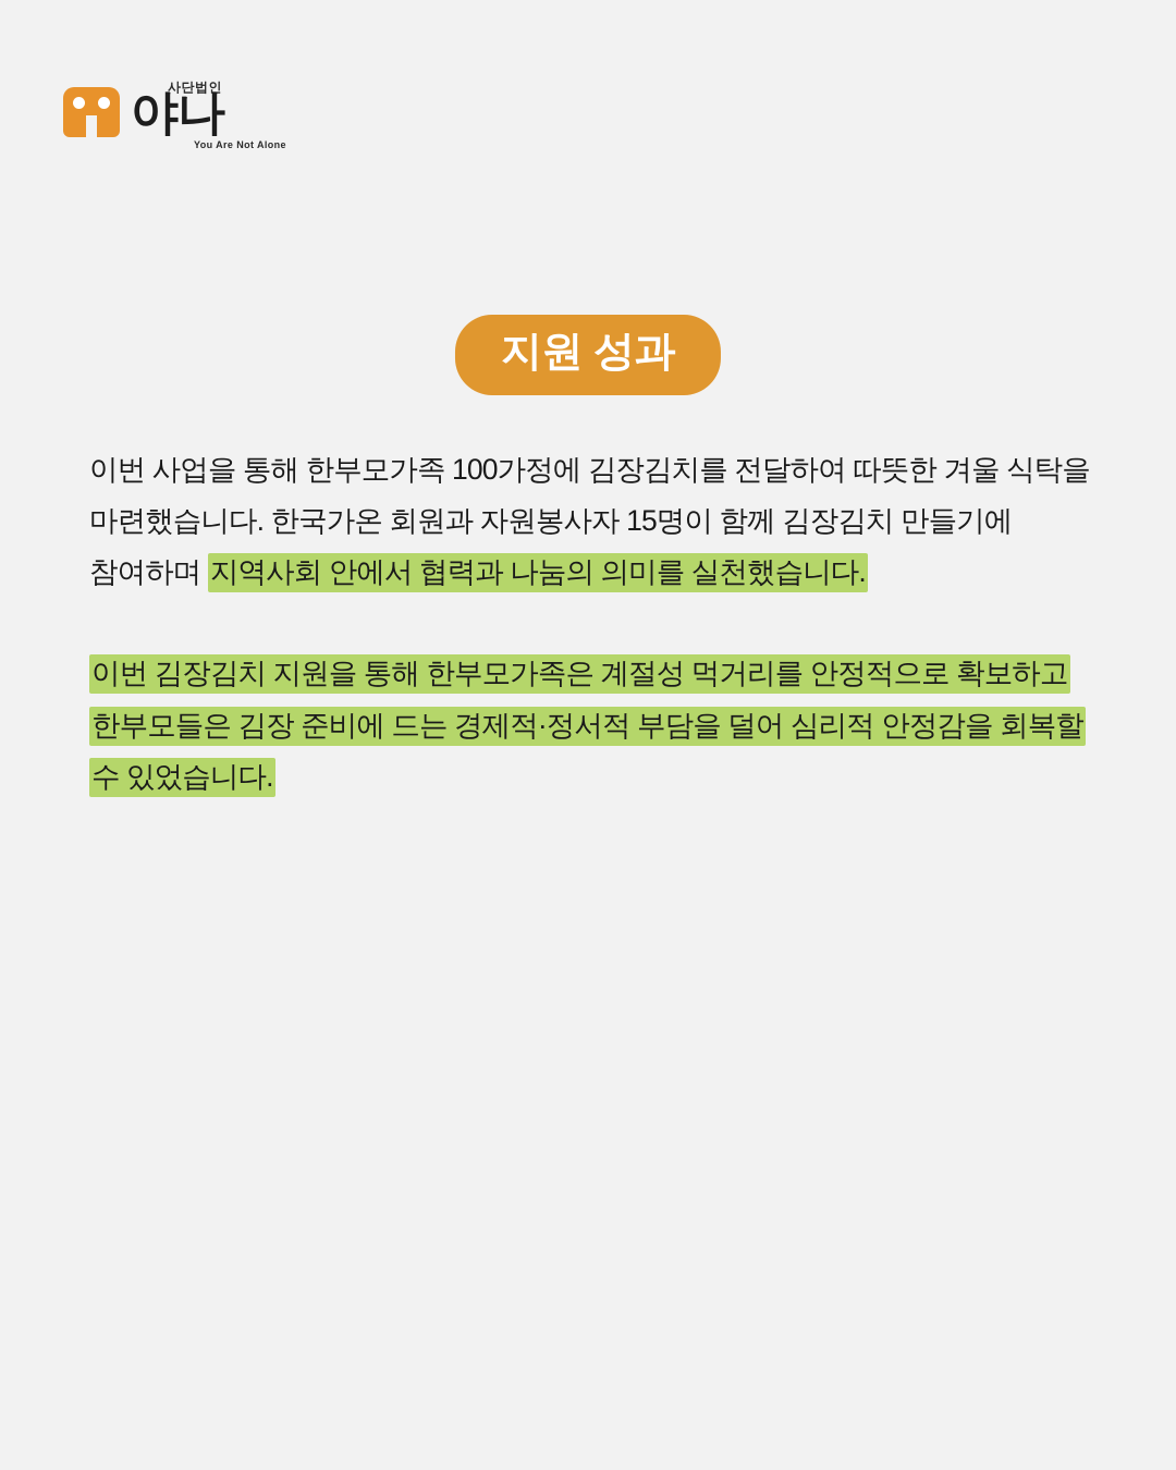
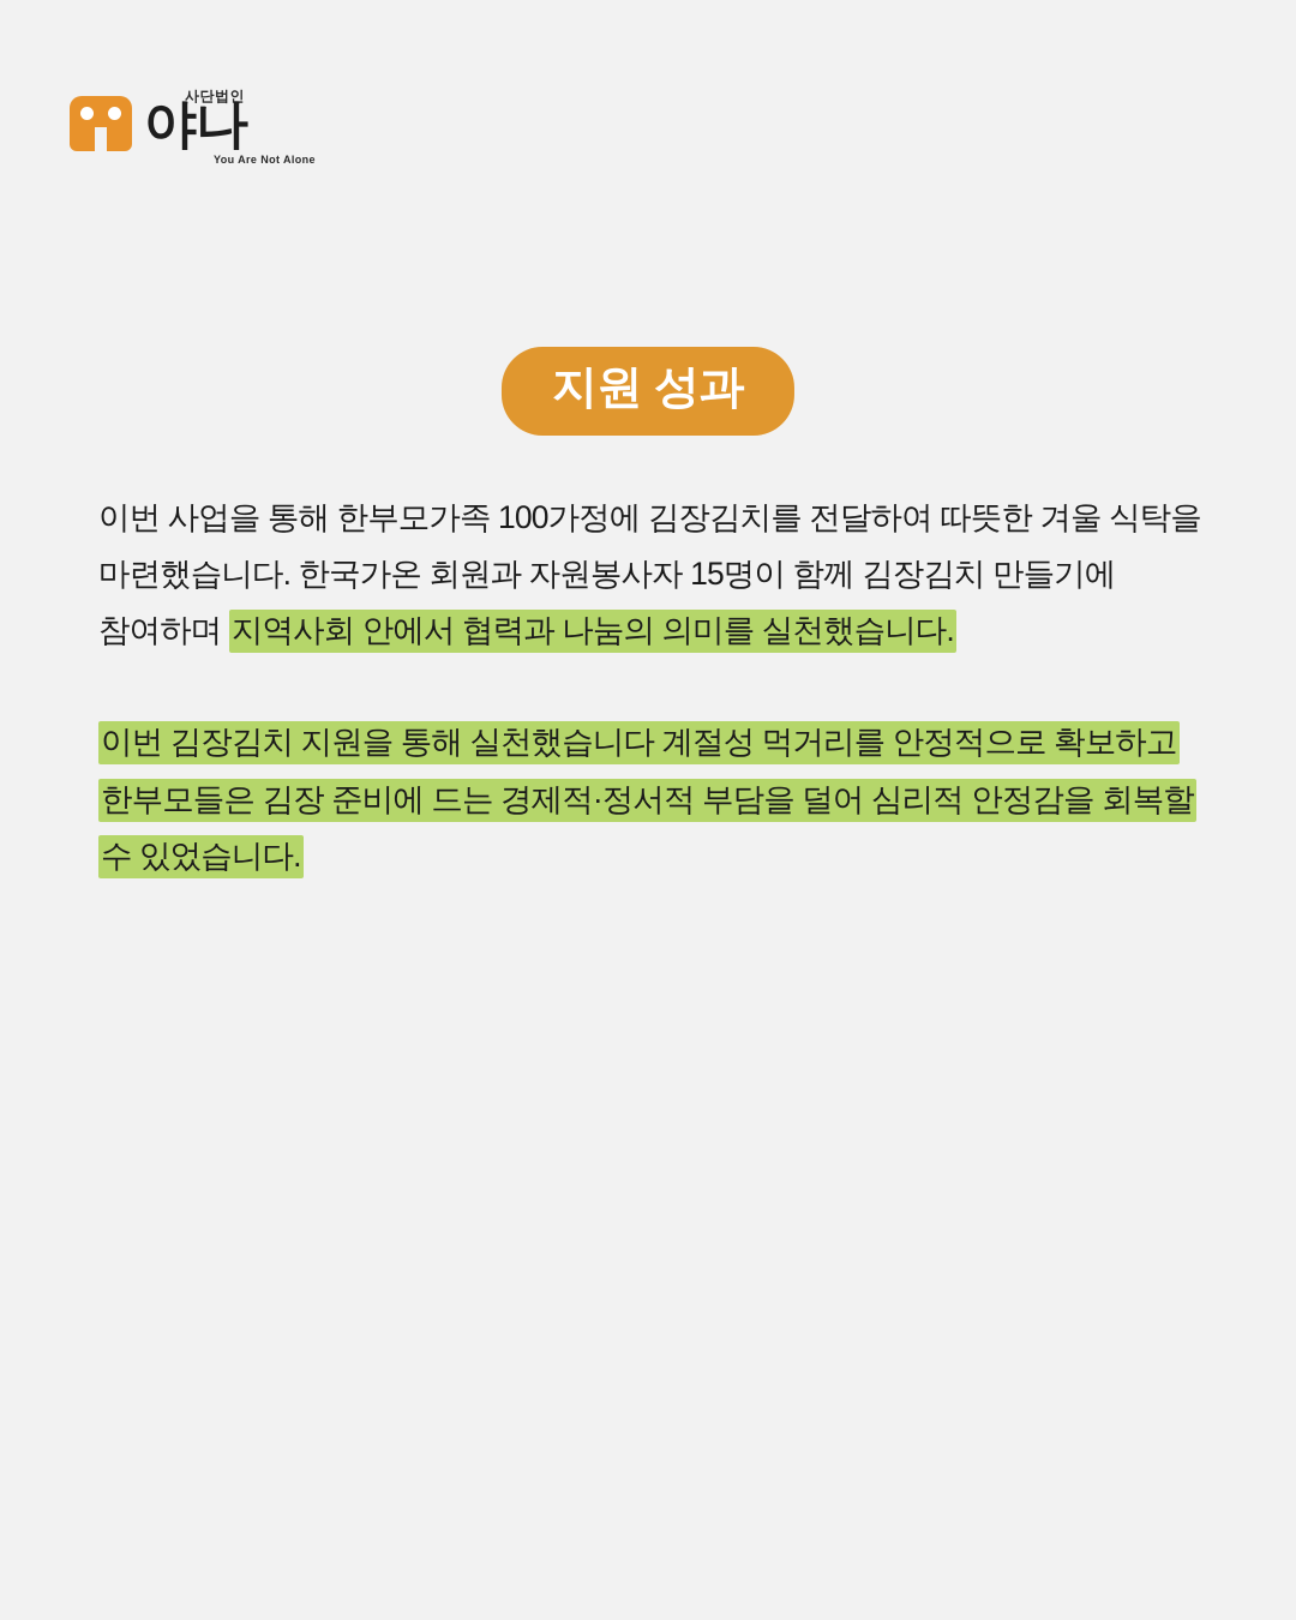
  사단법인
  야나
  You Are Not Alone
  지원 성과
  이번 사업을 통해 한부모가족 100가정에 김장김치를 전달하여 따뜻한 겨울 식탁을 마련했습니다. 한국가온 회원과 자원봉사자 15명이 함께 김장김치 만들기에 참여하며 지역사회 안에서 협력과 나눔의 의미를 실천했습니다.
- 이번 김장김치 지원을 통해 한부모가족은 계절성 먹거리를 안정적으로 확보하고 한부모들은 김장 준비에 드는 경제적·정서적 부담을 덜어 심리적 안정감을 회복할 수 있었습니다.
+ 이번 김장김치 지원을 통해 실천했습니다 계절성 먹거리를 안정적으로 확보하고 한부모들은 김장 준비에 드는 경제적·정서적 부담을 덜어 심리적 안정감을 회복할 수 있었습니다.
